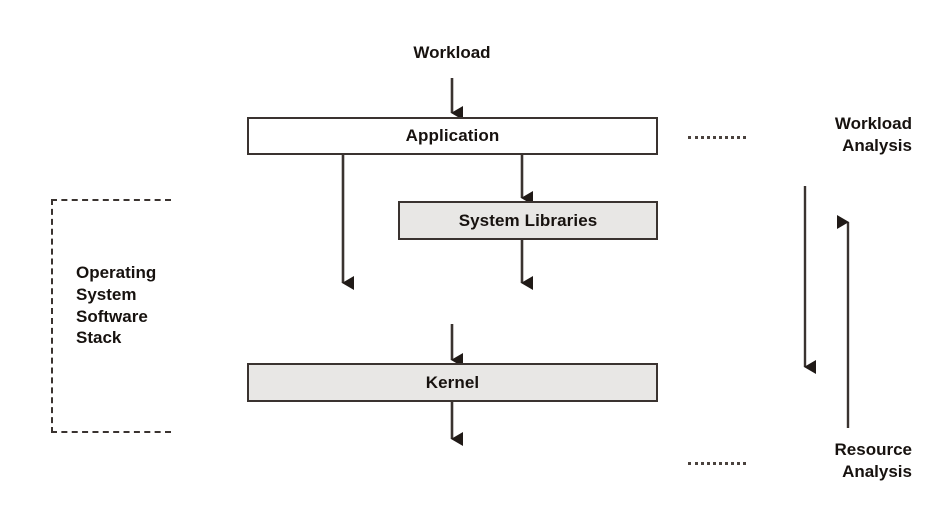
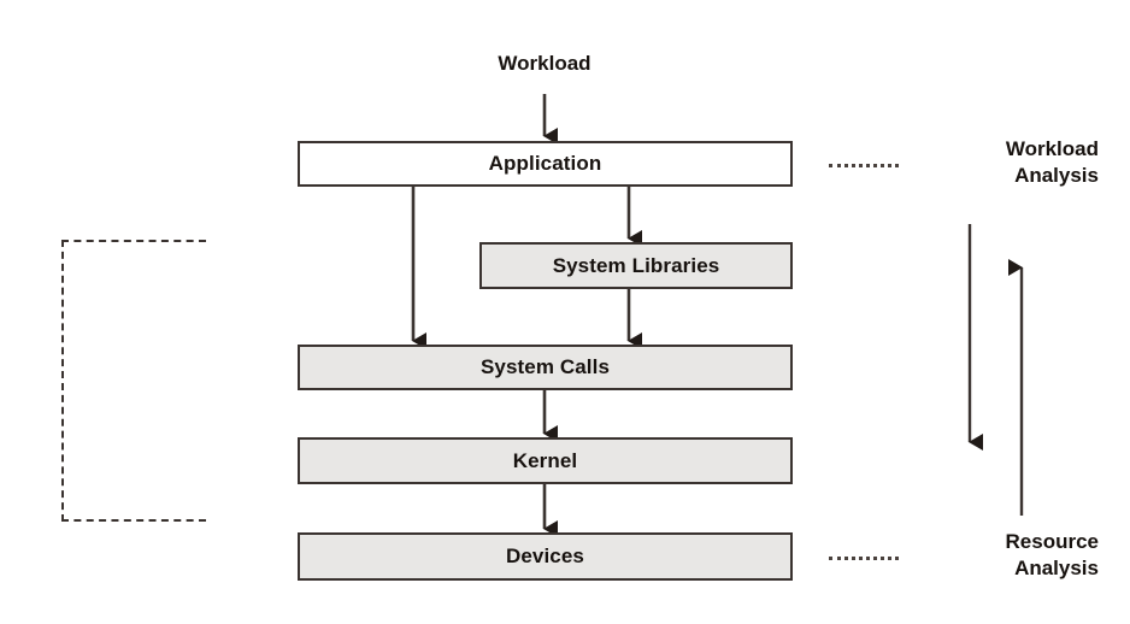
- Operating
- System
- Software
- Stack
  Workload
  Application
  System Libraries
+ System Calls
  Kernel
+ Devices
  Workload
  Analysis
  Resource
  Analysis
